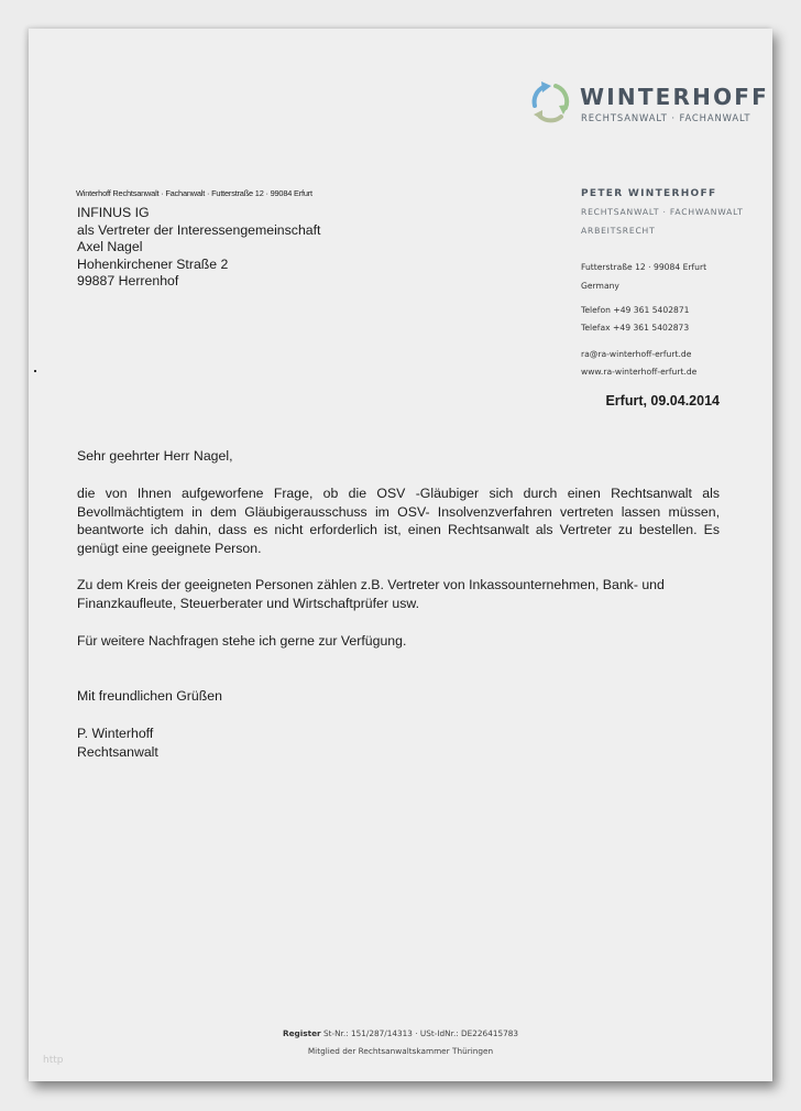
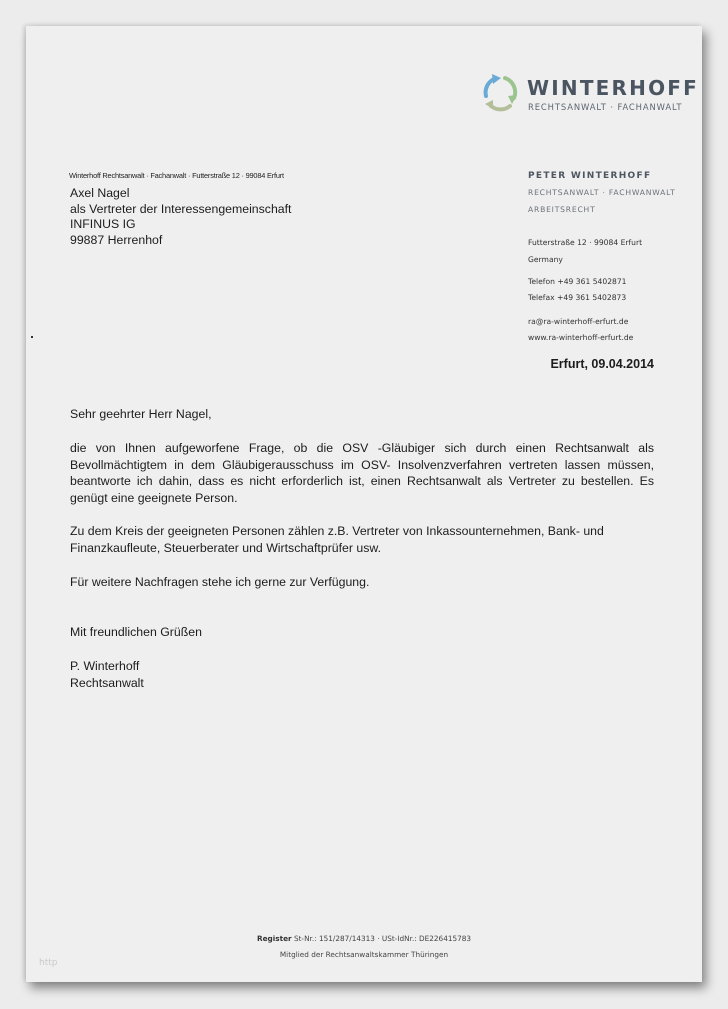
  WINTERHOFF
  RECHTSANWALT · FACHANWALT
  Winterhoff Rechtsanwalt · Fachanwalt · Futterstraße 12 · 99084 Erfurt
- INFINUS IG
+ Axel Nagel
  als Vertreter der Interessengemeinschaft
- Axel Nagel
+ INFINUS IG
- Hohenkirchener Straße 2
  99887 Herrenhof
  PETER WINTERHOFF
  RECHTSANWALT · FACHWANWALT
  ARBEITSRECHT
  Futterstraße 12 · 99084 Erfurt
  Germany
  Telefon +49 361 5402871
  Telefax +49 361 5402873
  ra@ra-winterhoff-erfurt.de
  www.ra-winterhoff-erfurt.de
  Erfurt, 09.04.2014
  Sehr geehrter Herr Nagel,
  die von Ihnen aufgeworfene Frage, ob die OSV -Gläubiger sich durch einen Rechtsanwalt als Bevollmächtigtem in dem Gläubigerausschuss im OSV- Insolvenzverfahren vertreten lassen müssen, beantworte ich dahin, dass es nicht erforderlich ist, einen Rechtsanwalt als Vertreter zu bestellen. Es genügt eine geeignete Person.
  Zu dem Kreis der geeigneten Personen zählen z.B. Vertreter von Inkassounternehmen, Bank- und Finanzkaufleute, Steuerberater und Wirtschaftprüfer usw.
  Für weitere Nachfragen stehe ich gerne zur Verfügung.
  Mit freundlichen Grüßen
  P. Winterhoff
  Rechtsanwalt
  Register St-Nr.: 151/287/14313 · USt-IdNr.: DE226415783
  Mitglied der Rechtsanwaltskammer Thüringen
  http
